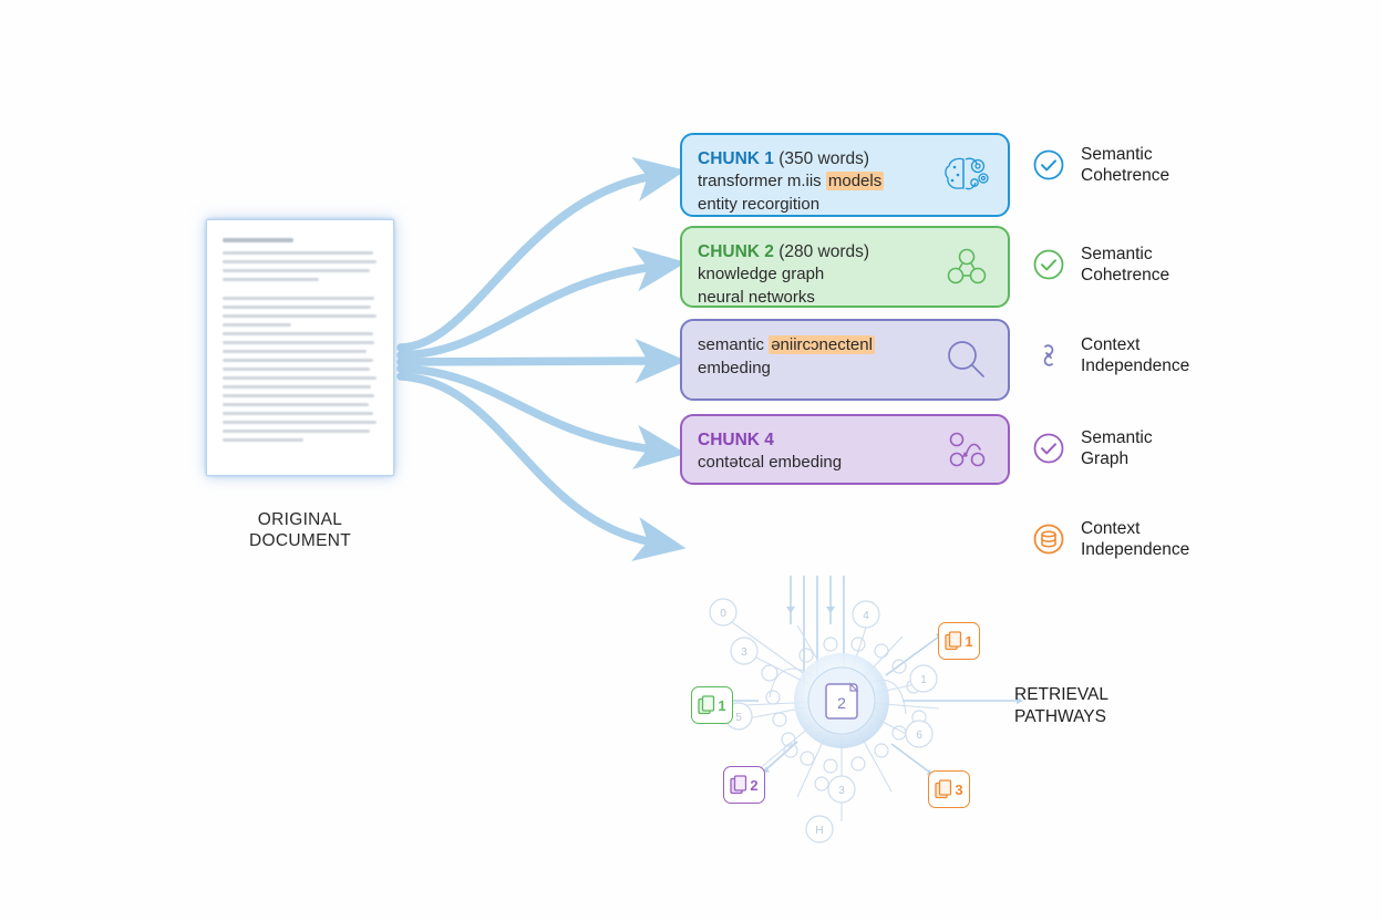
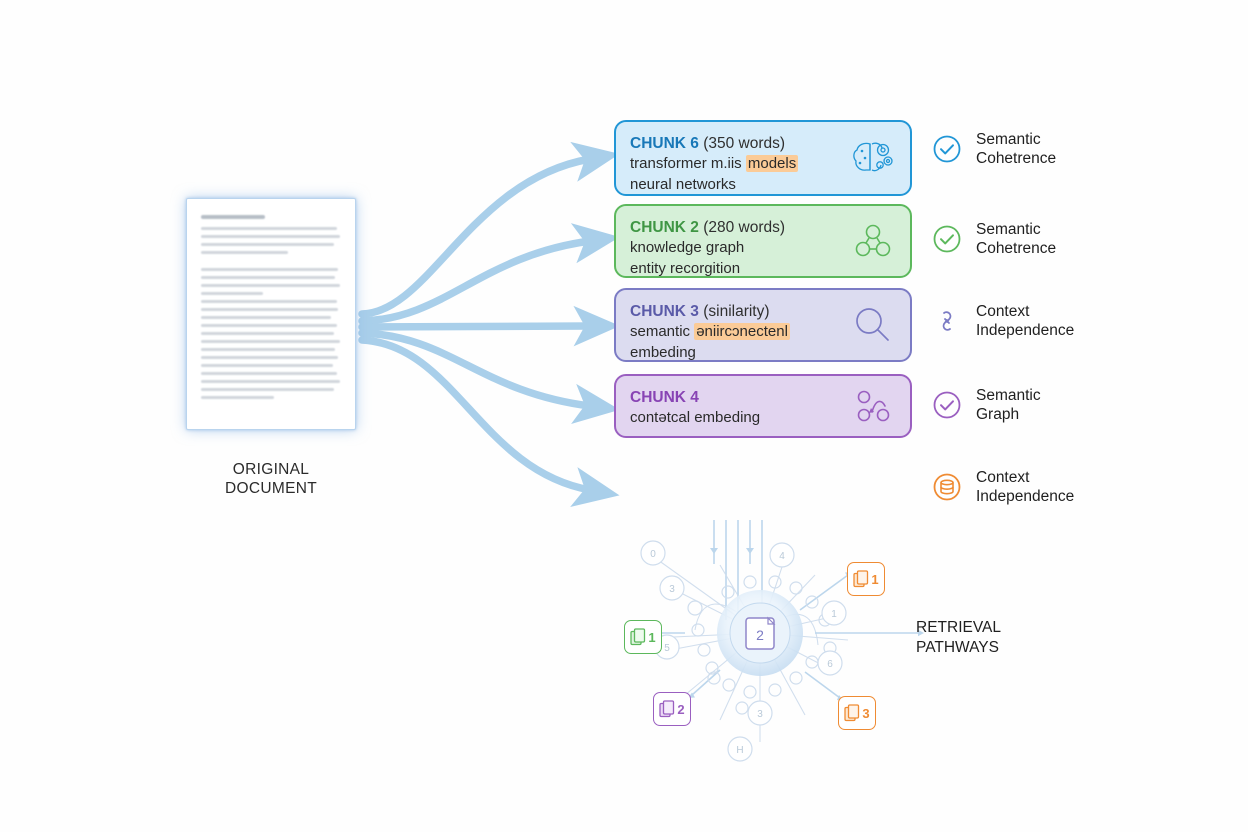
  ORIGINAL
  DOCUMENT
- CHUNK 1 (350 words)
+ CHUNK 6 (350 words)
  transformer m.iis models
- entity recorgition
+ neural networks
  CHUNK 2 (280 words)
  knowledge graph
- neural networks
+ entity recorgition
+ CHUNK 3 (sinilarity)
  semantic əniircɔnectenl
  embeding
  CHUNK 4
  contətcal embeding
  Semantic
  Cohetrence
  Semantic
  Cohetrence
  Context
  Independence
  Semantic
  Graph
  Context
  Independence
  0
  3
  5
  4
  1
  6
  3
  H
  2
  1
  1
  2
  3
  RETRIEVAL
  PATHWAYS
